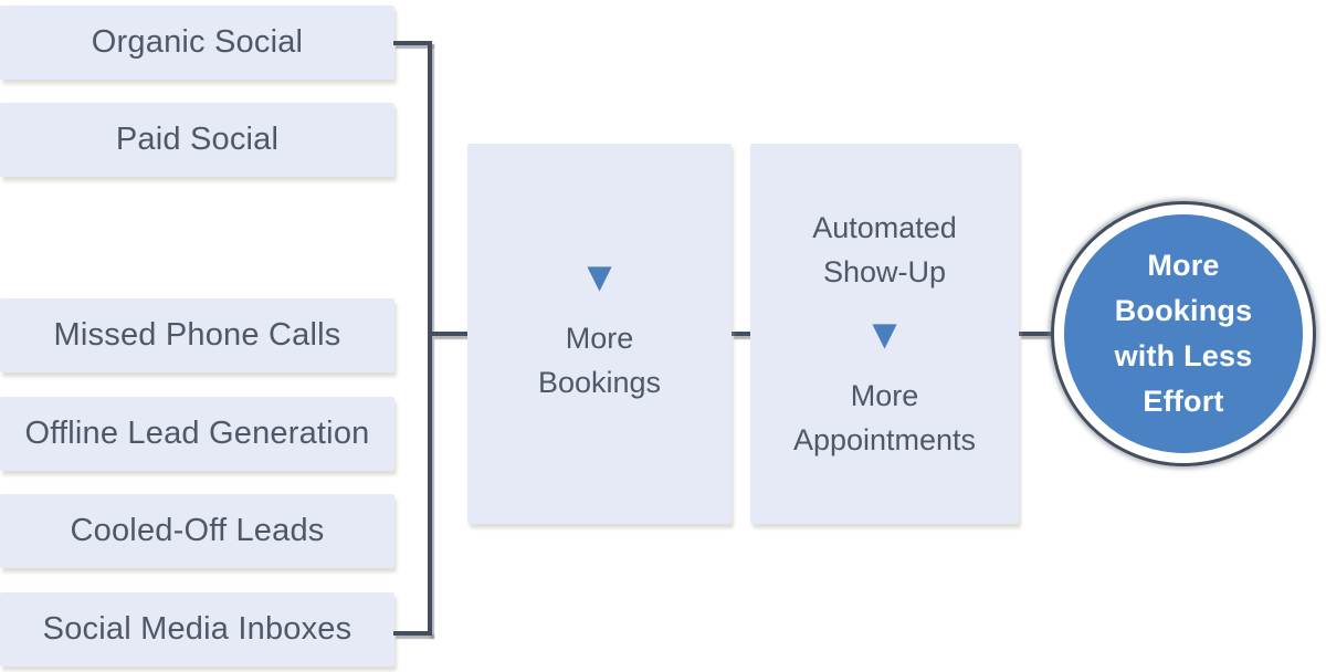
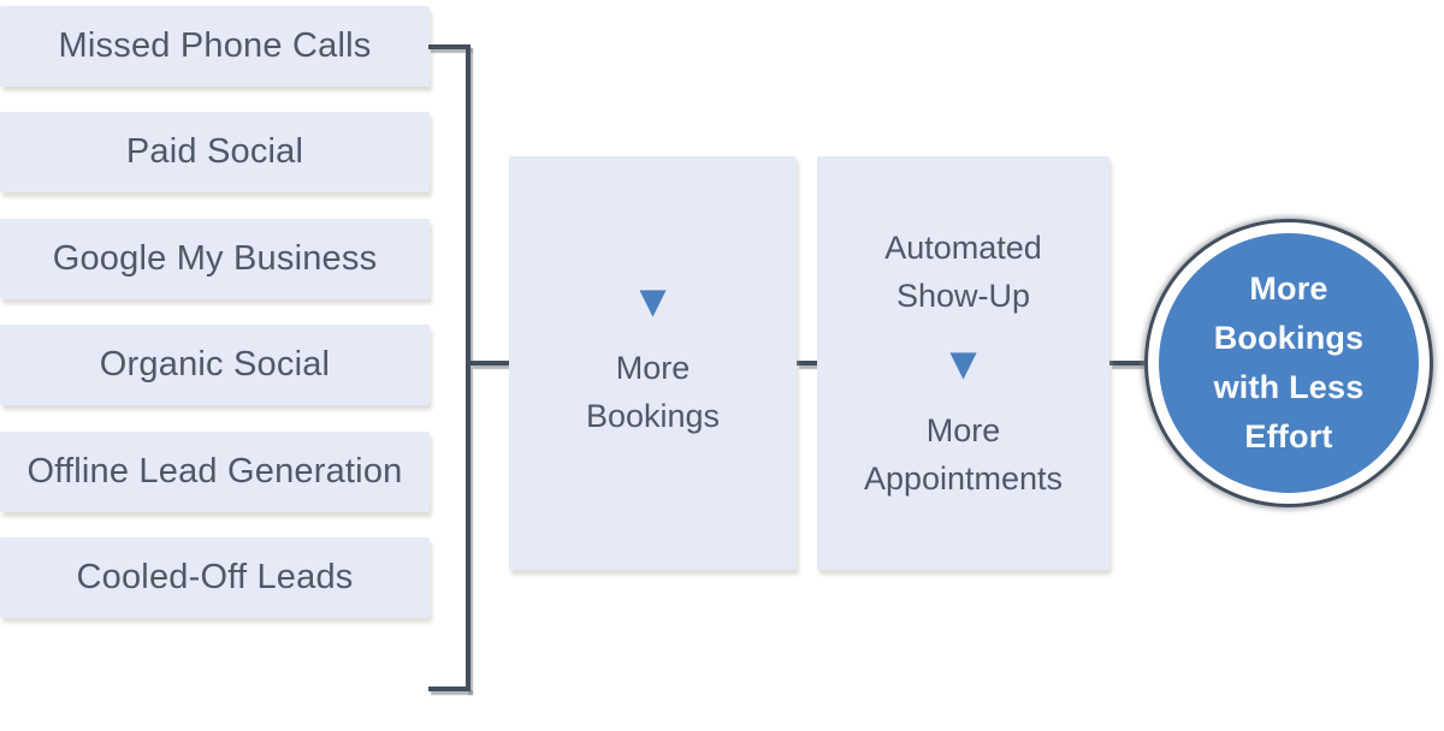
- Organic Social
+ Missed Phone Calls
  Paid Social
+ Google My Business
- Missed Phone Calls
+ Organic Social
  Offline Lead Generation
  Cooled-Off Leads
- Social Media Inboxes
  ▼
  More
  Bookings
  Automated
  Show-Up
  ▼
  More
  Appointments
  More
  Bookings
  with Less
  Effort
